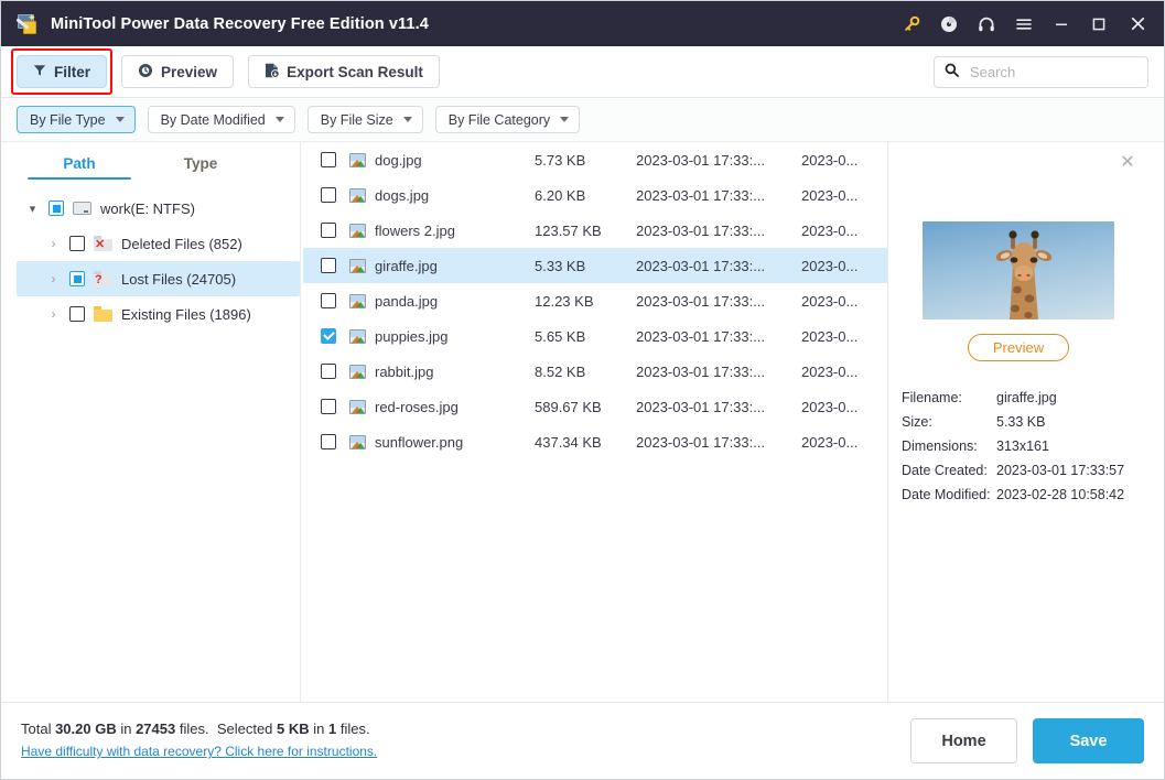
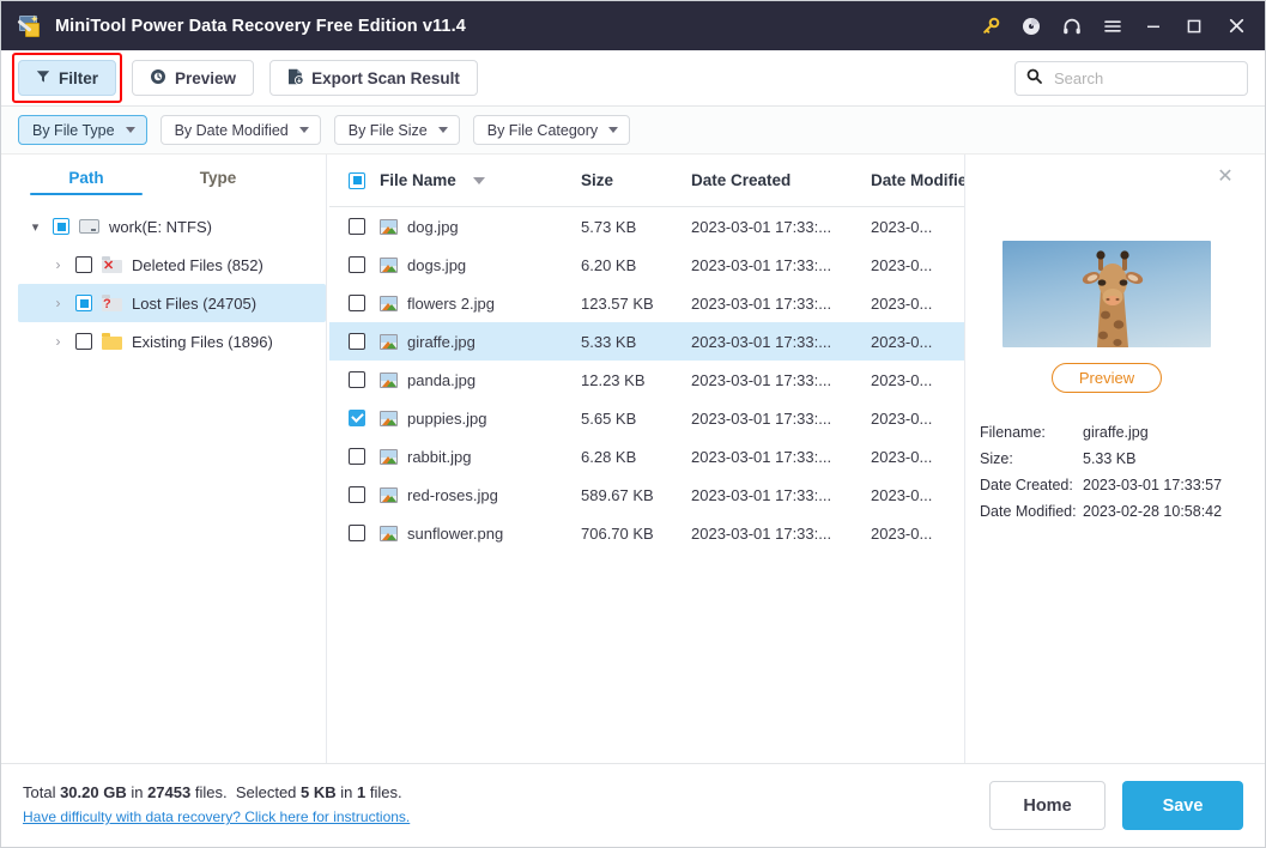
  ✦
  MiniTool Power Data Recovery Free Edition v11.4
  Filter
  Preview
  Export Scan Result
  Search
  By File Type
  By Date Modified
  By File Size
  By File Category
  Path
  Type
  ▾
  work(E: NTFS)
  ›
  ✕
  Deleted Files (852)
  ›
  ?
  Lost Files (24705)
  ›
  Existing Files (1896)
+ File Name
+ Size
+ Date Created
+ Date Modifie
  dog.jpg
  5.73 KB
  2023-03-01 17:33:...
  2023-0...
  dogs.jpg
  6.20 KB
  2023-03-01 17:33:...
  2023-0...
  flowers 2.jpg
  123.57 KB
  2023-03-01 17:33:...
  2023-0...
  giraffe.jpg
  5.33 KB
  2023-03-01 17:33:...
  2023-0...
  panda.jpg
  12.23 KB
  2023-03-01 17:33:...
  2023-0...
  puppies.jpg
  5.65 KB
  2023-03-01 17:33:...
  2023-0...
  rabbit.jpg
- 8.52 KB
+ 6.28 KB
  2023-03-01 17:33:...
  2023-0...
  red-roses.jpg
  589.67 KB
  2023-03-01 17:33:...
  2023-0...
  sunflower.png
- 437.34 KB
+ 706.70 KB
  2023-03-01 17:33:...
  2023-0...
  ✕
  Preview
  Filename:
  giraffe.jpg
  Size:
  5.33 KB
- Dimensions:
- 313x161
  Date Created:
  2023-03-01 17:33:57
  Date Modified:
  2023-02-28 10:58:42
  Total 30.20 GB in 27453 files. Selected 5 KB in 1 files.
  Have difficulty with data recovery? Click here for instructions.
  Home
  Save
